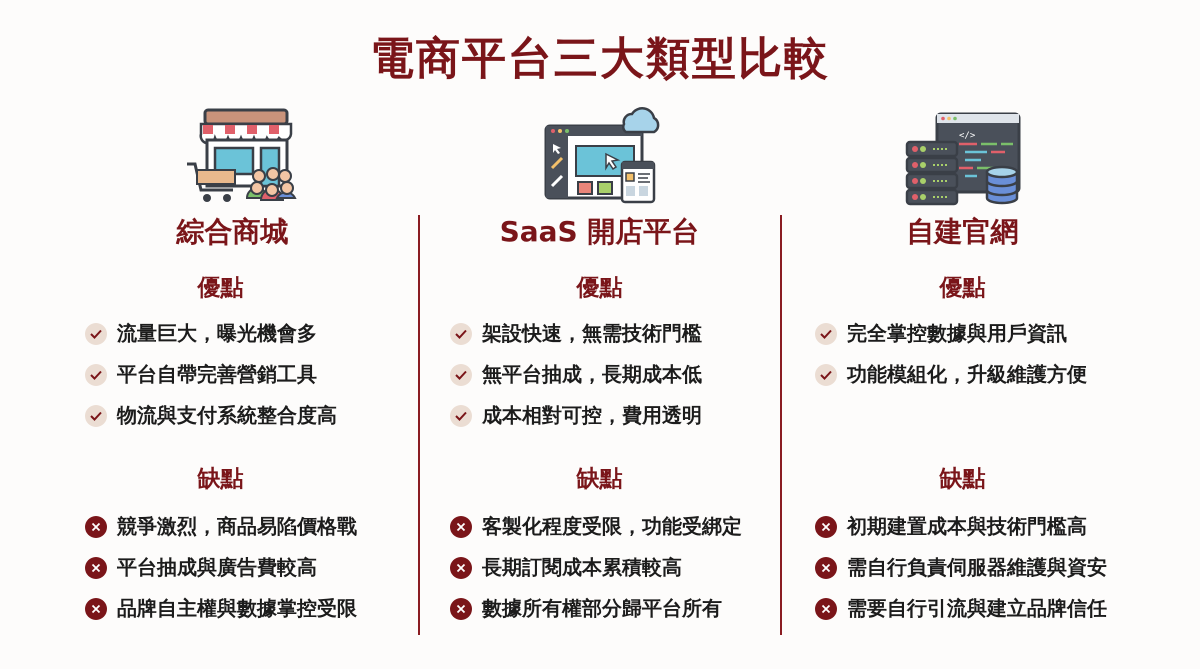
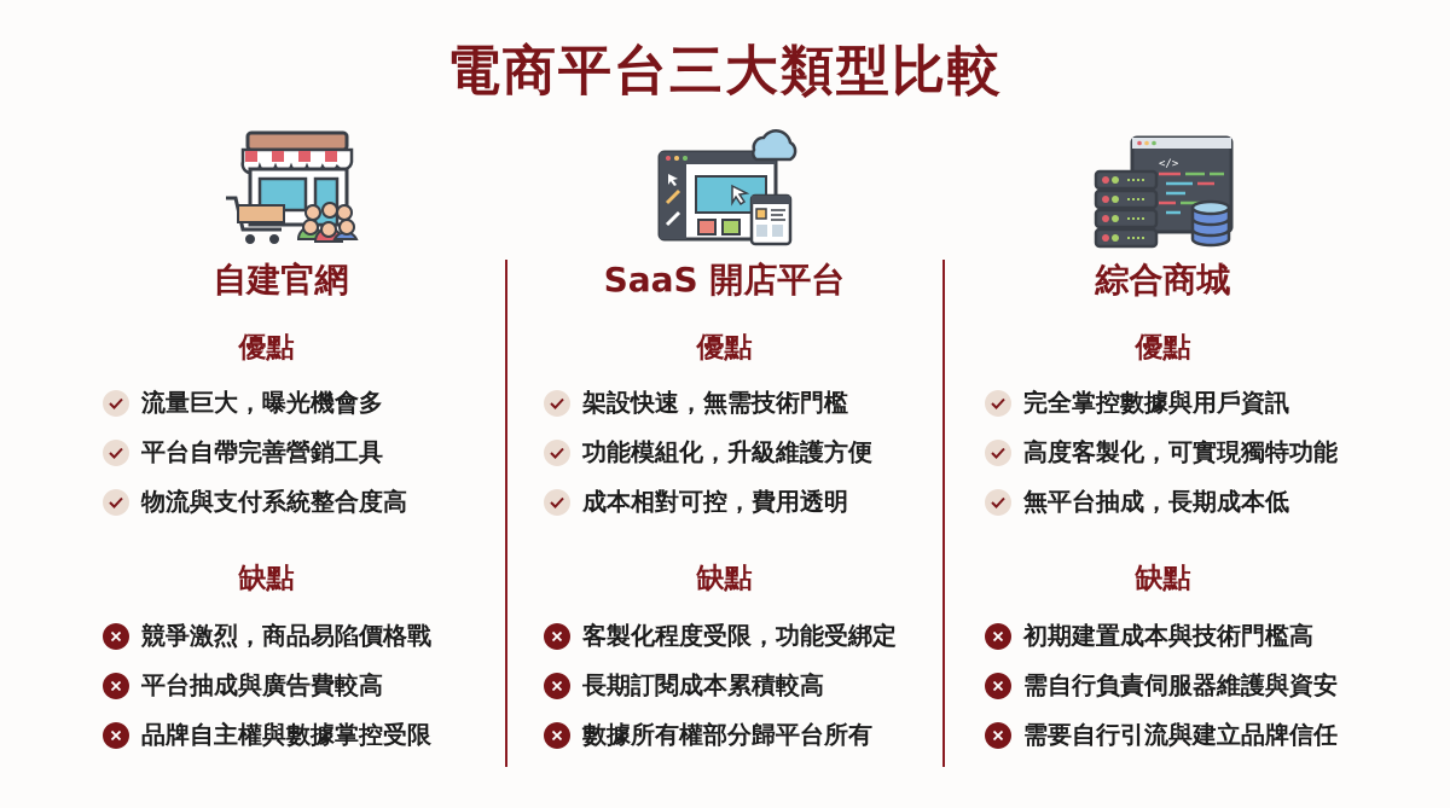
  電商平台三大類型比較
- 綜合商城
+ 自建官網
  優點
  流量巨大，曝光機會多
  平台自帶完善營銷工具
  物流與支付系統整合度高
  缺點
  競爭激烈，商品易陷價格戰
  平台抽成與廣告費較高
  品牌自主權與數據掌控受限
  SaaS 開店平台
  優點
  架設快速，無需技術門檻
- 無平台抽成，長期成本低
+ 功能模組化，升級維護方便
  成本相對可控，費用透明
  缺點
  客製化程度受限，功能受綁定
  長期訂閱成本累積較高
  數據所有權部分歸平台所有
  </>
- 自建官網
+ 綜合商城
  優點
  完全掌控數據與用戶資訊
+ 高度客製化，可實現獨特功能
- 功能模組化，升級維護方便
+ 無平台抽成，長期成本低
  缺點
  初期建置成本與技術門檻高
  需自行負責伺服器維護與資安
  需要自行引流與建立品牌信任
